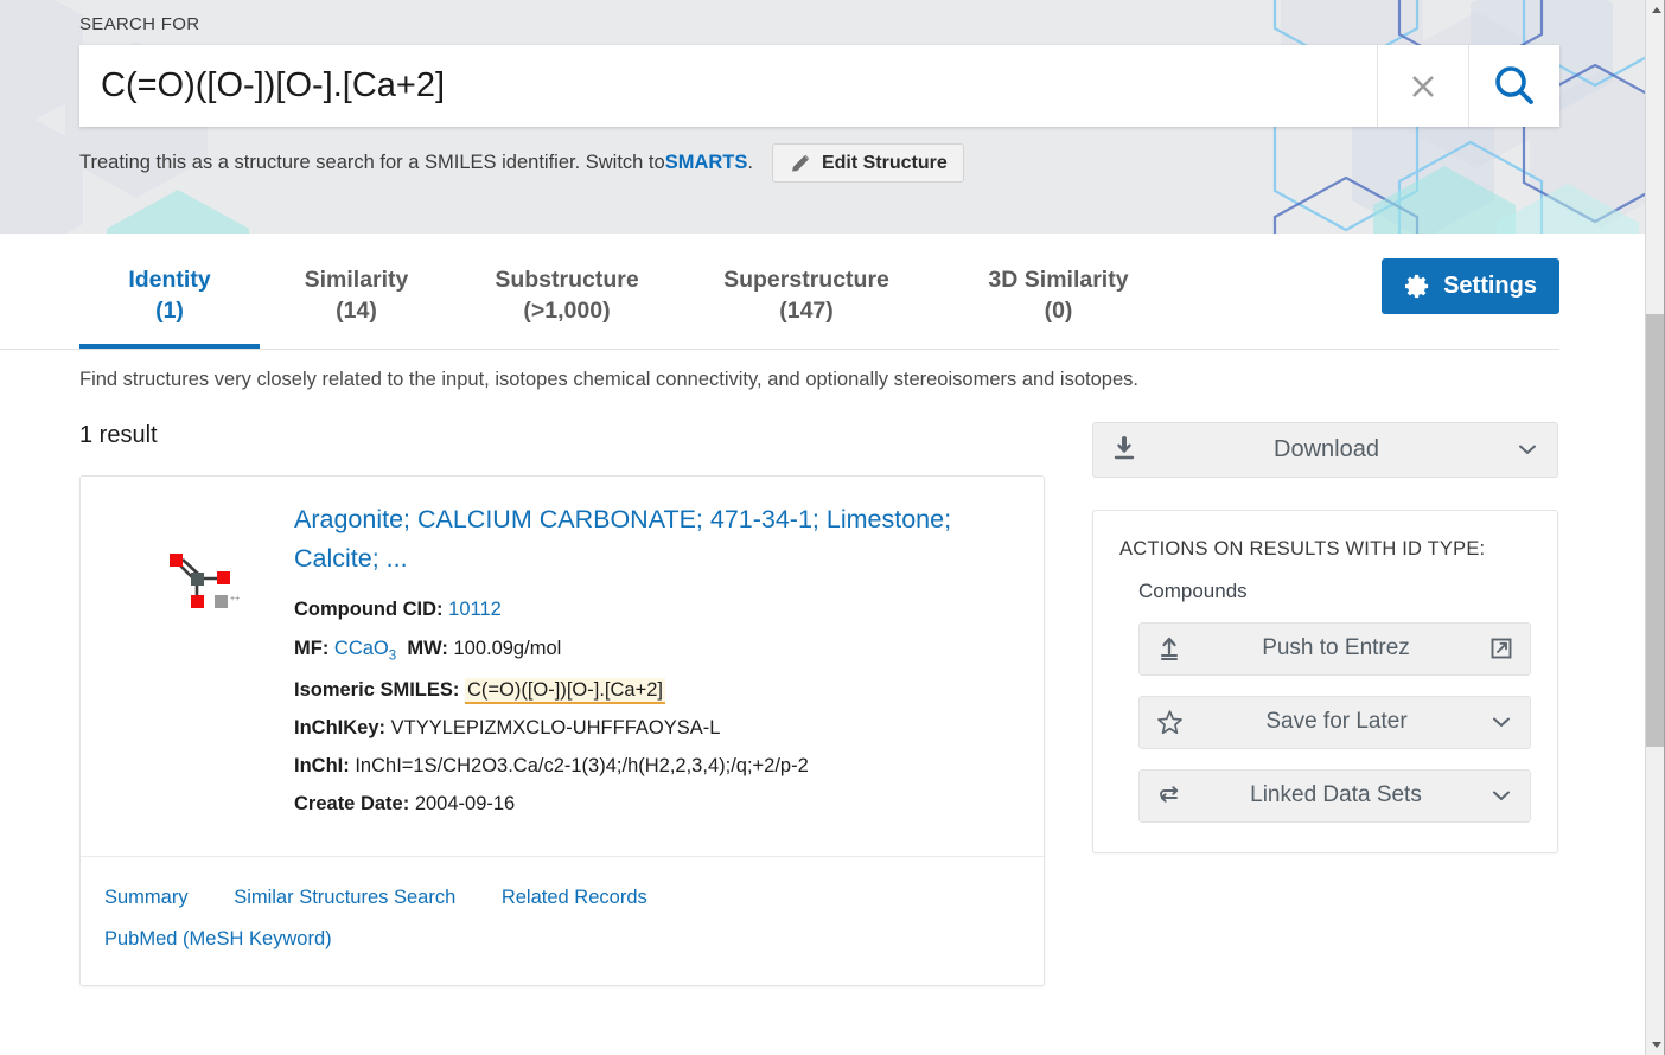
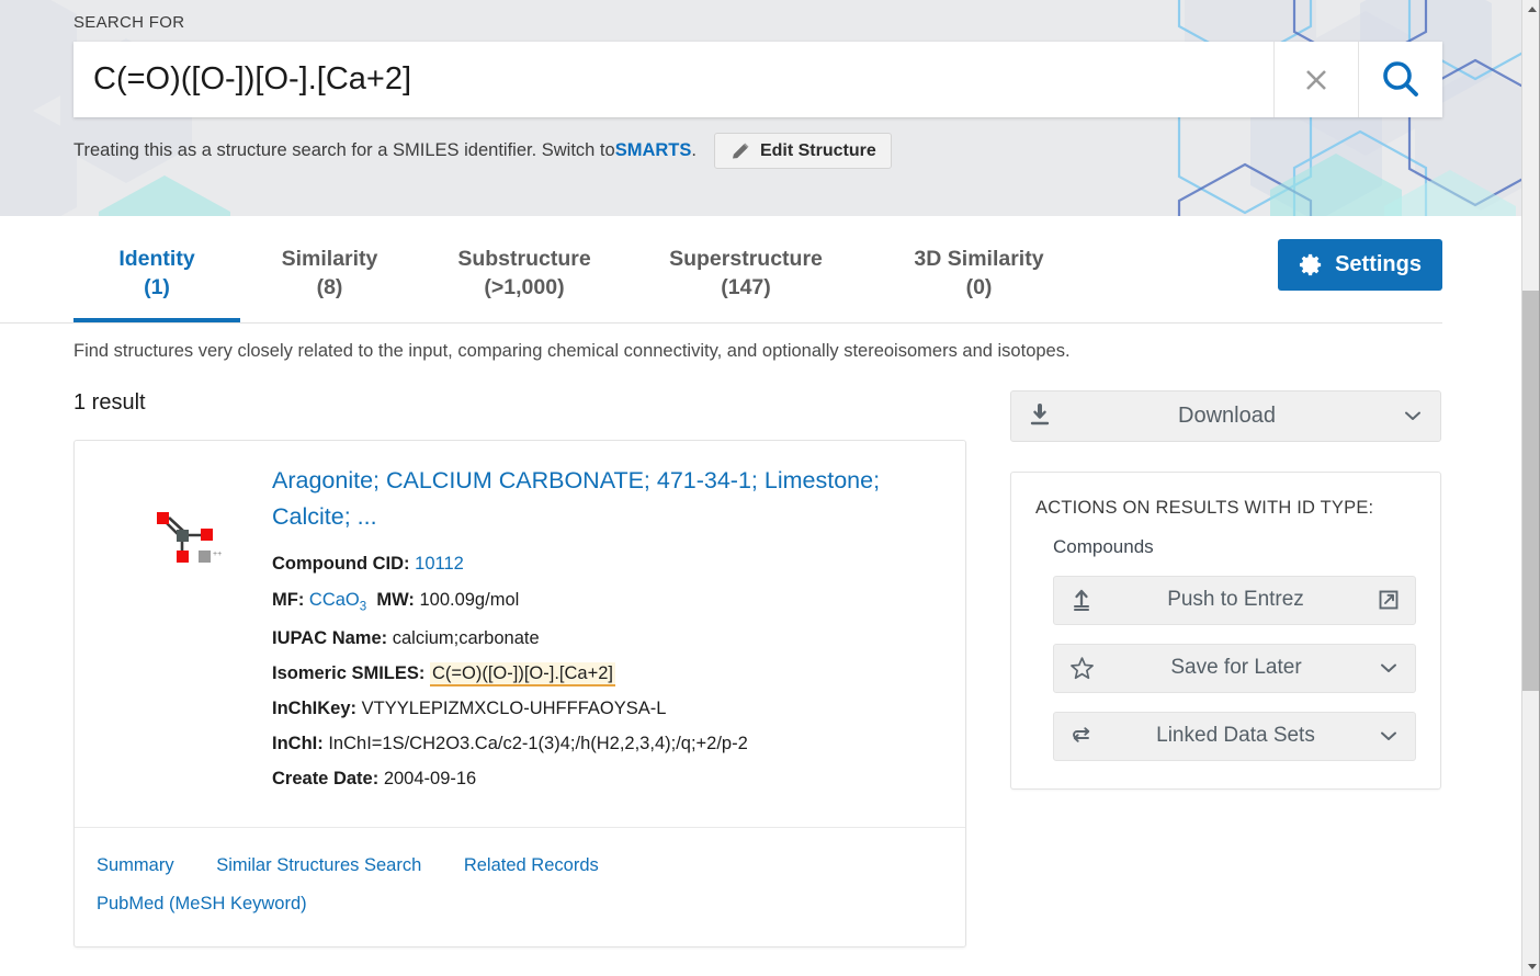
  SEARCH FOR
  C(=O)([O-])[O-].[Ca+2]
  Treating this as a structure search for a SMILES identifier. Switch to
  SMARTS
  .
  Edit Structure
  Identity
  (1)
  Similarity
- (14)
+ (8)
  Substructure
  (>1,000)
  Superstructure
  (147)
  3D Similarity
  (0)
  Settings
- Find structures very closely related to the input, isotopes chemical connectivity, and optionally stereoisomers and isotopes.
+ Find structures very closely related to the input, comparing chemical connectivity, and optionally stereoisomers and isotopes.
  1 result
  Aragonite; CALCIUM CARBONATE; 471-34-1; Limestone; Calcite; ...
  Compound CID: 10112
  MF: CCaO3 MW: 100.09g/mol
+ IUPAC Name: calcium;carbonate
  Isomeric SMILES: C(=O)([O-])[O-].[Ca+2]
  InChIKey: VTYYLEPIZMXCLO-UHFFFAOYSA-L
  InChI: InChI=1S/CH2O3.Ca/c2-1(3)4;/h(H2,2,3,4);/q;+2/p-2
  Create Date: 2004-09-16
  Summary Similar Structures Search Related Records
  PubMed (MeSH Keyword)
  Download
  ACTIONS ON RESULTS WITH ID TYPE:
  Compounds
  Push to Entrez
  Save for Later
  Linked Data Sets
